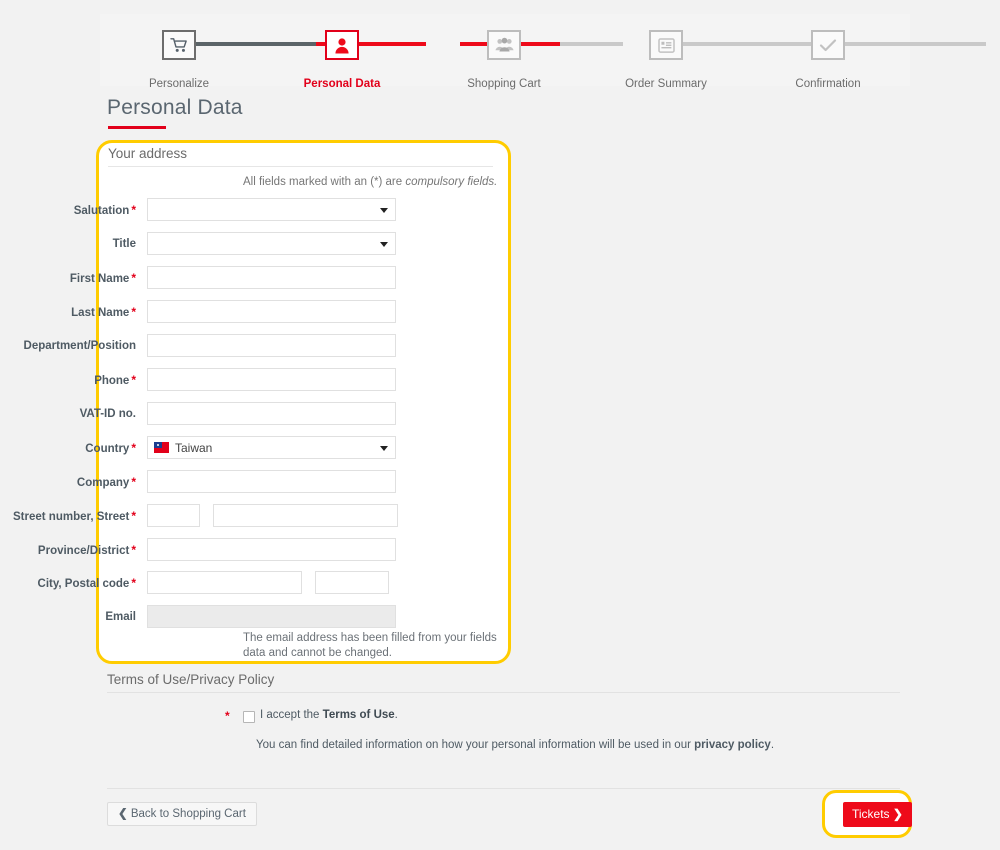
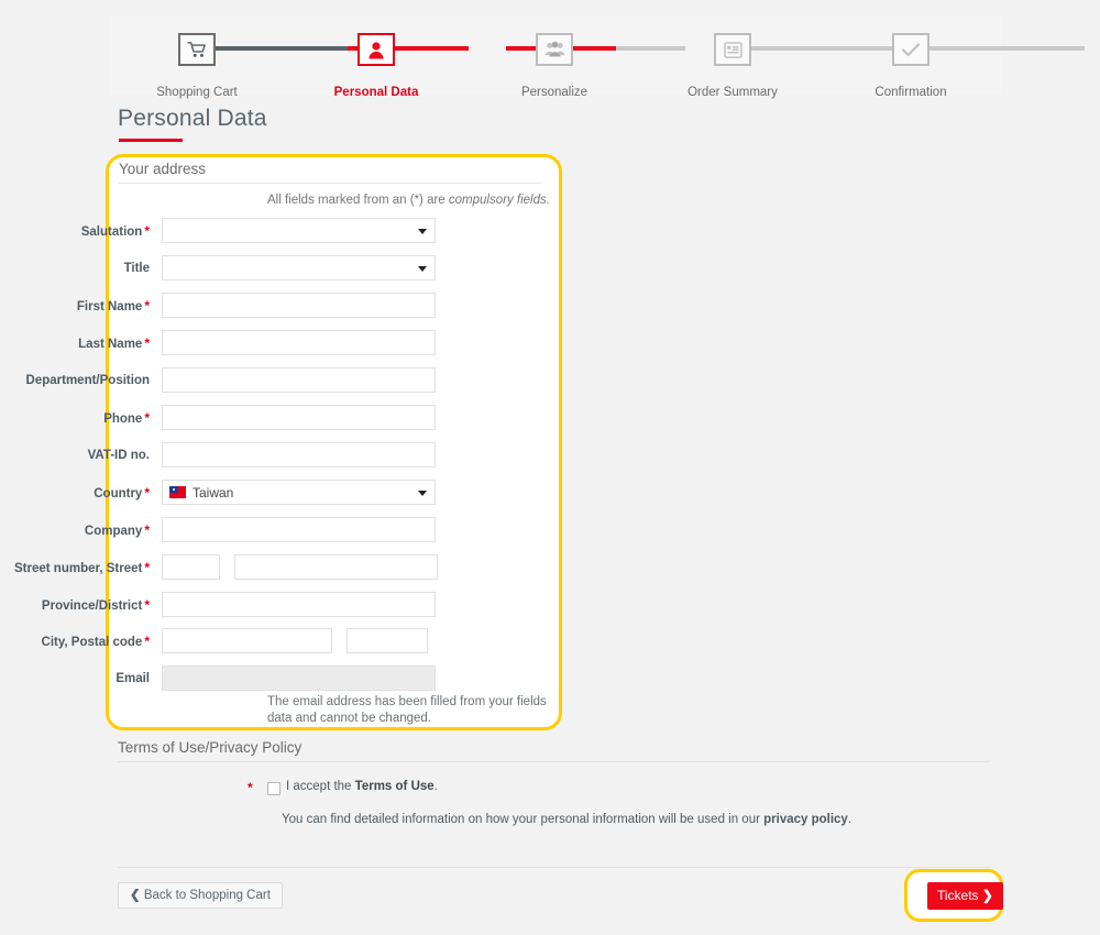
- Personalize
+ Shopping Cart
  Personal Data
- Shopping Cart
+ Personalize
  Order Summary
  Confirmation
  Personal Data
  Your address
- All fields marked with an (*) are compulsory fields.
+ All fields marked from an (*) are compulsory fields.
  Salutation *
  Title
  First Name *
  Last Name *
  Department/Position
  Phone *
  VAT-ID no.
  Country *
  Taiwan
  Company *
  Street number, Street *
  Province/District *
  City, Postal code *
  Email
  The email address has been filled from your fields data and cannot be changed.
  Terms of Use/Privacy Policy
  *
  I accept the Terms of Use.
  You can find detailed information on how your personal information will be used in our privacy policy.
  ❮ Back to Shopping Cart
  Tickets ❯
